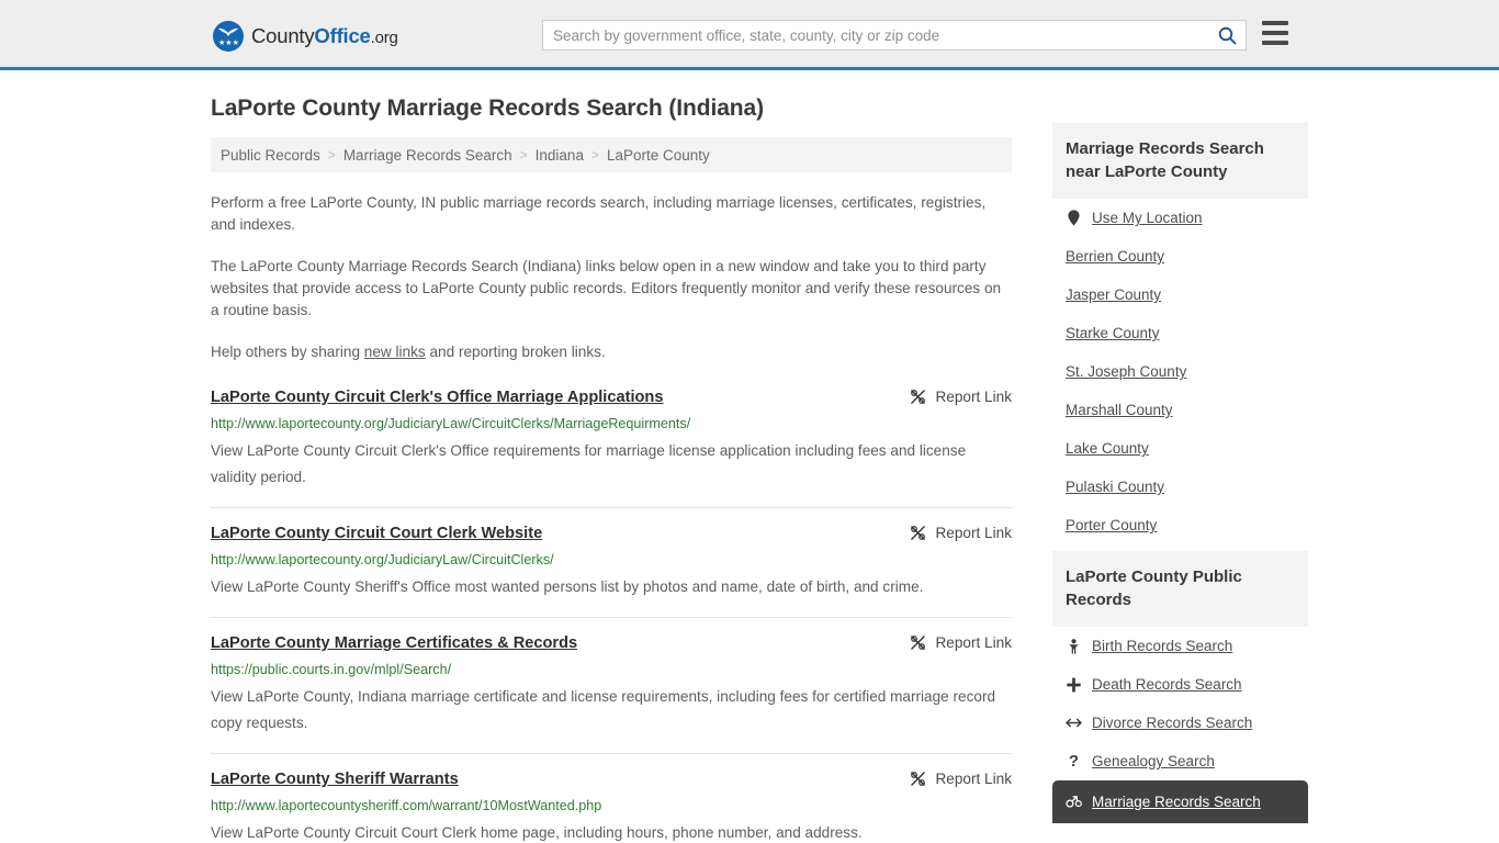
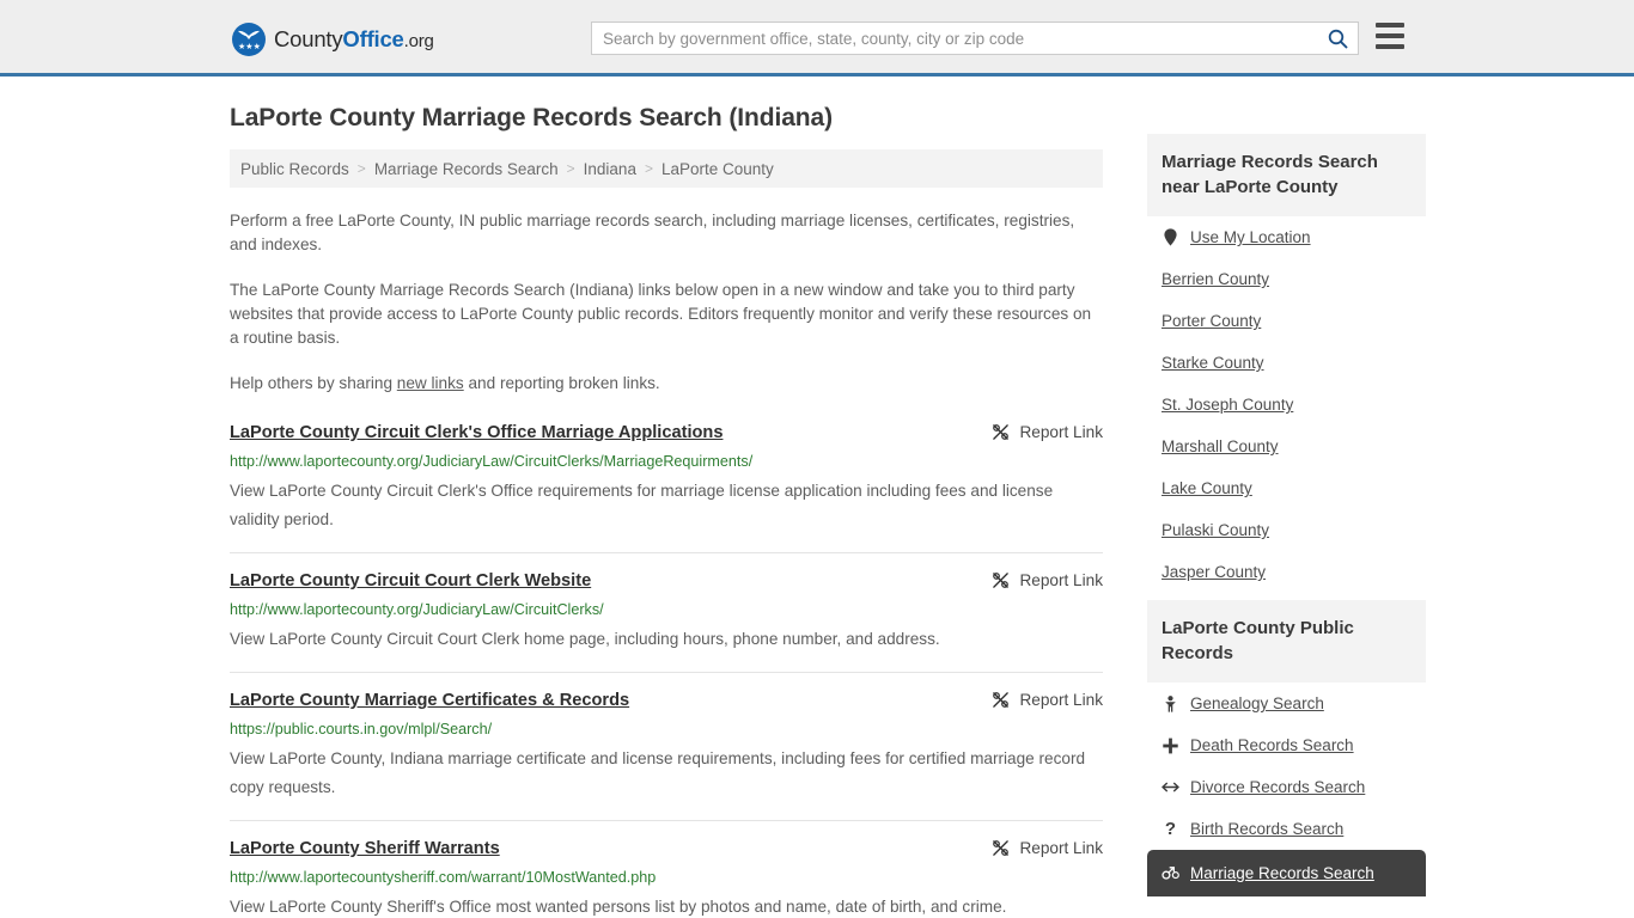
  CountyOffice.org
  Search by government office, state, county, city or zip code
  LaPorte County Marriage Records Search (Indiana)
  Public Records
  >
  Marriage Records Search
  >
  Indiana
  >
  LaPorte County
  Perform a free LaPorte County, IN public marriage records search, including marriage licenses, certificates, registries, and indexes.
  The LaPorte County Marriage Records Search (Indiana) links below open in a new window and take you to third party websites that provide access to LaPorte County public records. Editors frequently monitor and verify these resources on a routine basis.
  Help others by sharing new links and reporting broken links.
  LaPorte County Circuit Clerk's Office Marriage Applications
  Report Link
  http://www.laportecounty.org/JudiciaryLaw/CircuitClerks/MarriageRequirments/
  View LaPorte County Circuit Clerk's Office requirements for marriage license application including fees and license validity period.
  LaPorte County Circuit Court Clerk Website
  Report Link
  http://www.laportecounty.org/JudiciaryLaw/CircuitClerks/
- View LaPorte County Sheriff's Office most wanted persons list by photos and name, date of birth, and crime.
+ View LaPorte County Circuit Court Clerk home page, including hours, phone number, and address.
  LaPorte County Marriage Certificates & Records
  Report Link
  https://public.courts.in.gov/mlpl/Search/
  View LaPorte County, Indiana marriage certificate and license requirements, including fees for certified marriage record copy requests.
  LaPorte County Sheriff Warrants
  Report Link
  http://www.laportecountysheriff.com/warrant/10MostWanted.php
- View LaPorte County Circuit Court Clerk home page, including hours, phone number, and address.
+ View LaPorte County Sheriff's Office most wanted persons list by photos and name, date of birth, and crime.
  Marriage Records Search near LaPorte County
  Use My Location
  Berrien County
- Jasper County
+ Porter County
  Starke County
  St. Joseph County
  Marshall County
  Lake County
  Pulaski County
- Porter County
+ Jasper County
  LaPorte County Public Records
- Birth Records Search
+ Genealogy Search
  Death Records Search
  Divorce Records Search
  ?
- Genealogy Search
+ Birth Records Search
  Marriage Records Search
